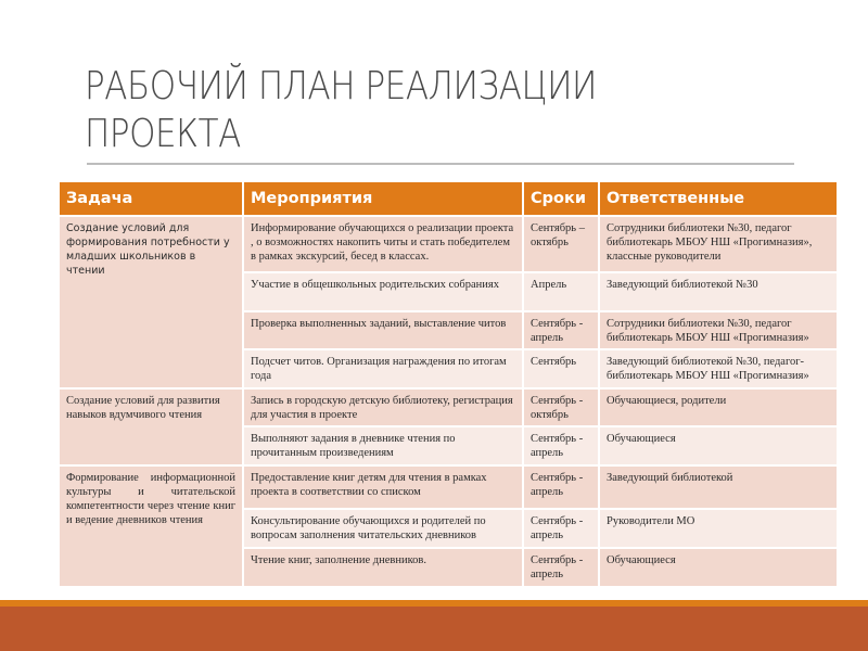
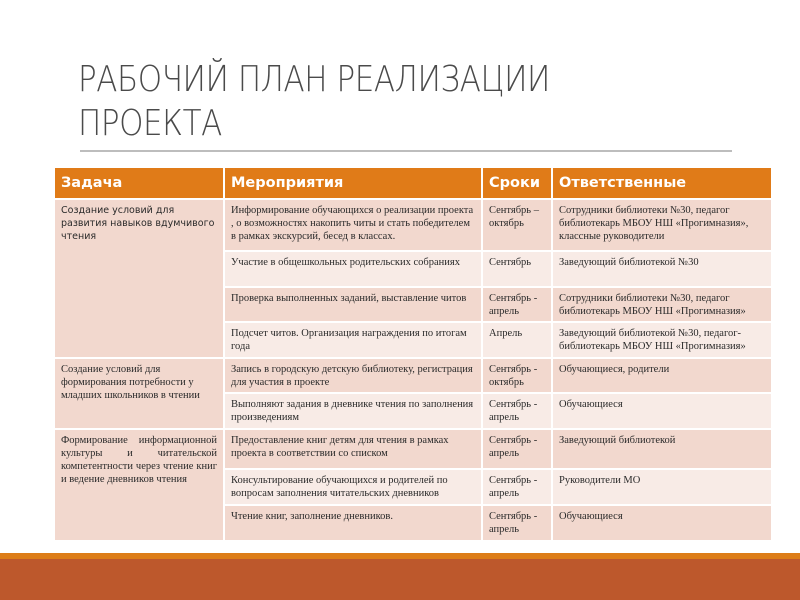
  РАБОЧИЙ ПЛАН РЕАЛИЗАЦИИ ПРОЕКТА
  Задача	Мероприятия	Сроки	Ответственные
- Создание условий для формирования потребности у младших школьников в чтении	Информирование обучающихся о реализации проекта , о возможностях накопить читы и стать победителем в рамках экскурсий, бесед в классах.	Сентябрь – октябрь	Сотрудники библиотеки №30, педагог библиотекарь МБОУ НШ «Прогимназия», классные руководители
+ Создание условий для развития навыков вдумчивого чтения	Информирование обучающихся о реализации проекта , о возможностях накопить читы и стать победителем в рамках экскурсий, бесед в классах.	Сентябрь – октябрь	Сотрудники библиотеки №30, педагог библиотекарь МБОУ НШ «Прогимназия», классные руководители
- Участие в общешкольных родительских собраниях	Апрель	Заведующий библиотекой №30
+ Участие в общешкольных родительских собраниях	Сентябрь	Заведующий библиотекой №30
  Проверка выполненных заданий, выставление читов	Сентябрь - апрель	Сотрудники библиотеки №30, педагог библиотекарь МБОУ НШ «Прогимназия»
- Подсчет читов. Организация награждения по итогам года	Сентябрь	Заведующий библиотекой №30, педагог-библиотекарь МБОУ НШ «Прогимназия»
+ Подсчет читов. Организация награждения по итогам года	Апрель	Заведующий библиотекой №30, педагог-библиотекарь МБОУ НШ «Прогимназия»
- Создание условий для развития навыков вдумчивого чтения	Запись в городскую детскую библиотеку, регистрация для участия в проекте	Сентябрь - октябрь	Обучающиеся, родители
+ Создание условий для формирования потребности у младших школьников в чтении	Запись в городскую детскую библиотеку, регистрация для участия в проекте	Сентябрь - октябрь	Обучающиеся, родители
- Выполняют задания в дневнике чтения по прочитанным произведениям	Сентябрь - апрель	Обучающиеся
+ Выполняют задания в дневнике чтения по заполнения произведениям	Сентябрь - апрель	Обучающиеся
  Формирование информационной культуры и читательской компетентности через чтение книг и ведение дневников чтения	Предоставление книг детям для чтения в рамках проекта в соответствии со списком	Сентябрь - апрель	Заведующий библиотекой
  Консультирование обучающихся и родителей по вопросам заполнения читательских дневников	Сентябрь - апрель	Руководители МО
  Чтение книг, заполнение дневников.	Сентябрь - апрель	Обучающиеся
